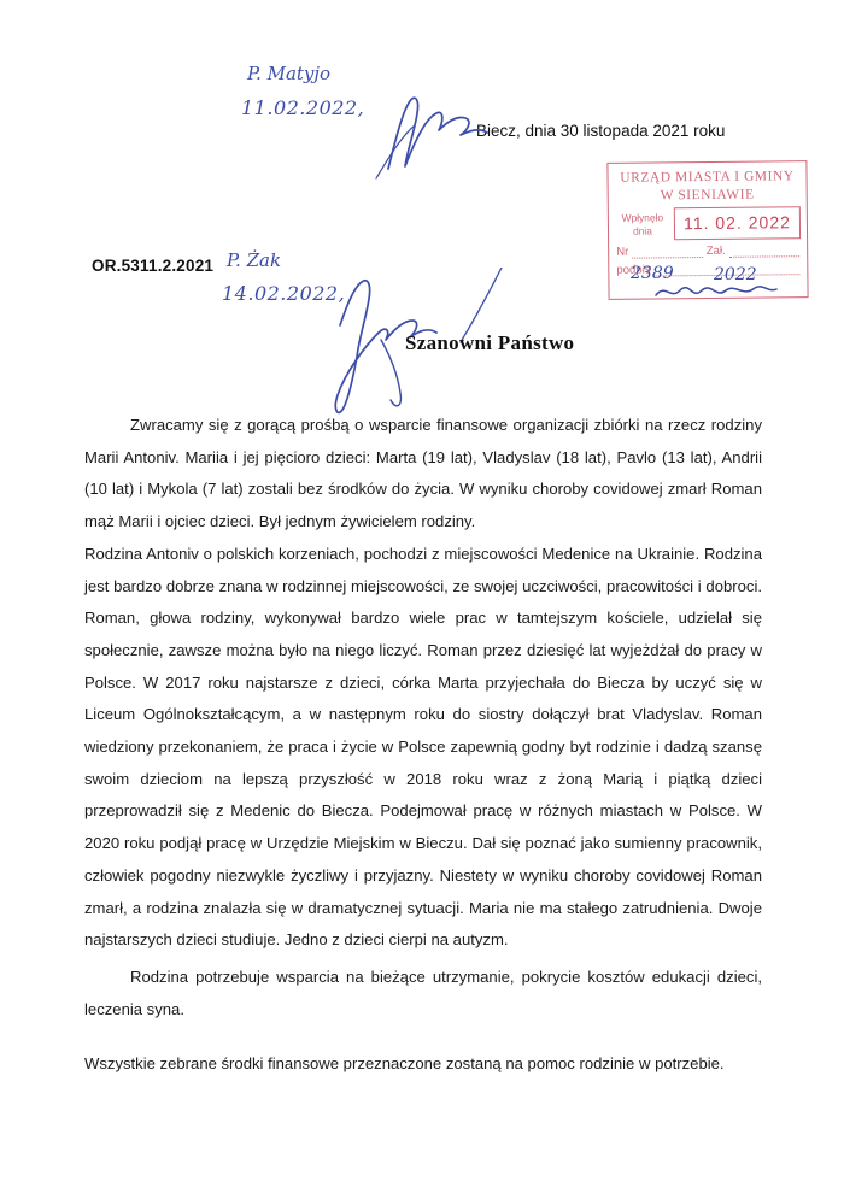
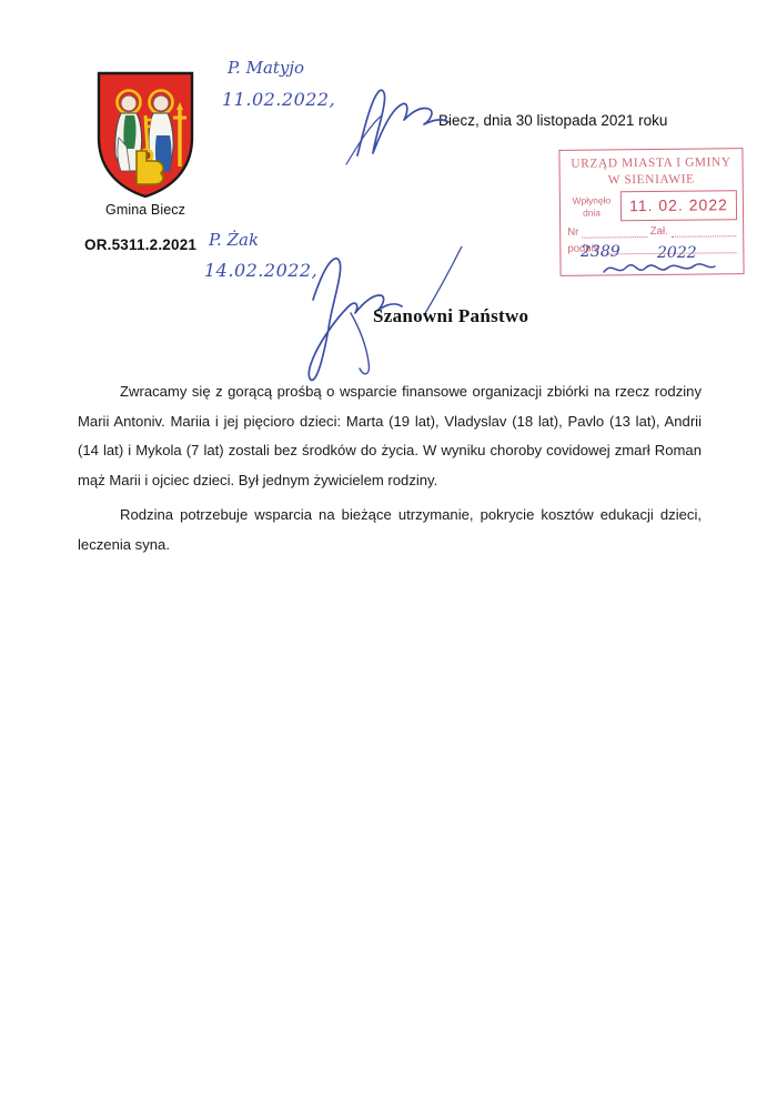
+ Gmina Biecz
  OR.5311.2.2021
  iecz, dnia 30 listopada 2021 roku
  URZĄD MIASTA I GMINY
  W SIENIAWIE
  Wpłynęło
  dnia
  11. 02. 2022
  Nr
  Zał.
  podpis
  2389
  2022
  P. Matyjo
  11.02.2022,
  P. Żak
  14.02.2022,
  Szanowni Państwo
- Zwracamy się z gorącą prośbą o wsparcie finansowe organizacji zbiórki na rzecz rodziny Marii Antoniv. Mariia i jej pięcioro dzieci: Marta (19 lat), Vladyslav (18 lat), Pavlo (13 lat), Andrii (10 lat) i Mykola (7 lat) zostali bez środków do życia. W wyniku choroby covidowej zmarł Roman mąż Marii i ojciec dzieci. Był jednym żywicielem rodziny.
+ Zwracamy się z gorącą prośbą o wsparcie finansowe organizacji zbiórki na rzecz rodziny Marii Antoniv. Mariia i jej pięcioro dzieci: Marta (19 lat), Vladyslav (18 lat), Pavlo (13 lat), Andrii (14 lat) i Mykola (7 lat) zostali bez środków do życia. W wyniku choroby covidowej zmarł Roman mąż Marii i ojciec dzieci. Był jednym żywicielem rodziny.
- Rodzina Antoniv o polskich korzeniach, pochodzi z miejscowości Medenice na Ukrainie. Rodzina jest bardzo dobrze znana w rodzinnej miejscowości, ze swojej uczciwości, pracowitości i dobroci. Roman, głowa rodziny, wykonywał bardzo wiele prac w tamtejszym kościele, udzielał się społecznie, zawsze można było na niego liczyć. Roman przez dziesięć lat wyjeżdżał do pracy w Polsce. W 2017 roku najstarsze z dzieci, córka Marta przyjechała do Biecza by uczyć się w Liceum Ogólnokształcącym, a w następnym roku do siostry dołączył brat Vladyslav. Roman wiedziony przekonaniem, że praca i życie w Polsce zapewnią godny byt rodzinie i dadzą szansę swoim dzieciom na lepszą przyszłość w 2018 roku wraz z żoną Marią i piątką dzieci przeprowadził się z Medenic do Biecza. Podejmował pracę w różnych miastach w Polsce. W 2020 roku podjął pracę w Urzędzie Miejskim w Bieczu. Dał się poznać jako sumienny pracownik, człowiek pogodny niezwykle życzliwy i przyjazny. Niestety w wyniku choroby covidowej Roman zmarł, a rodzina znalazła się w dramatycznej sytuacji. Maria nie ma stałego zatrudnienia. Dwoje najstarszych dzieci studiuje. Jedno z dzieci cierpi na autyzm.
  Rodzina potrzebuje wsparcia na bieżące utrzymanie, pokrycie kosztów edukacji dzieci, leczenia syna.
- Wszystkie zebrane środki finansowe przeznaczone zostaną na pomoc rodzinie w potrzebie.
